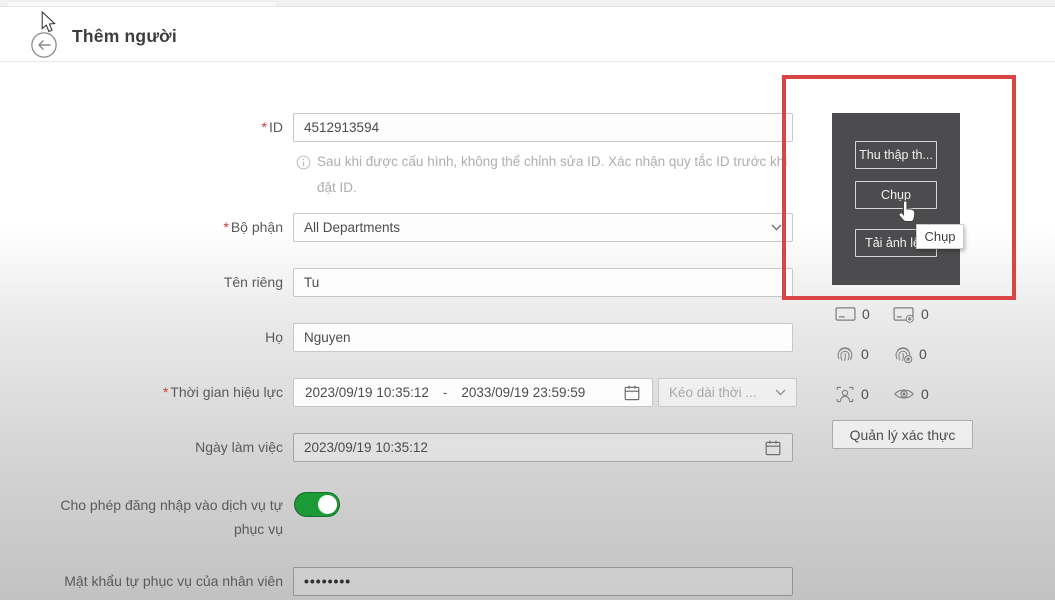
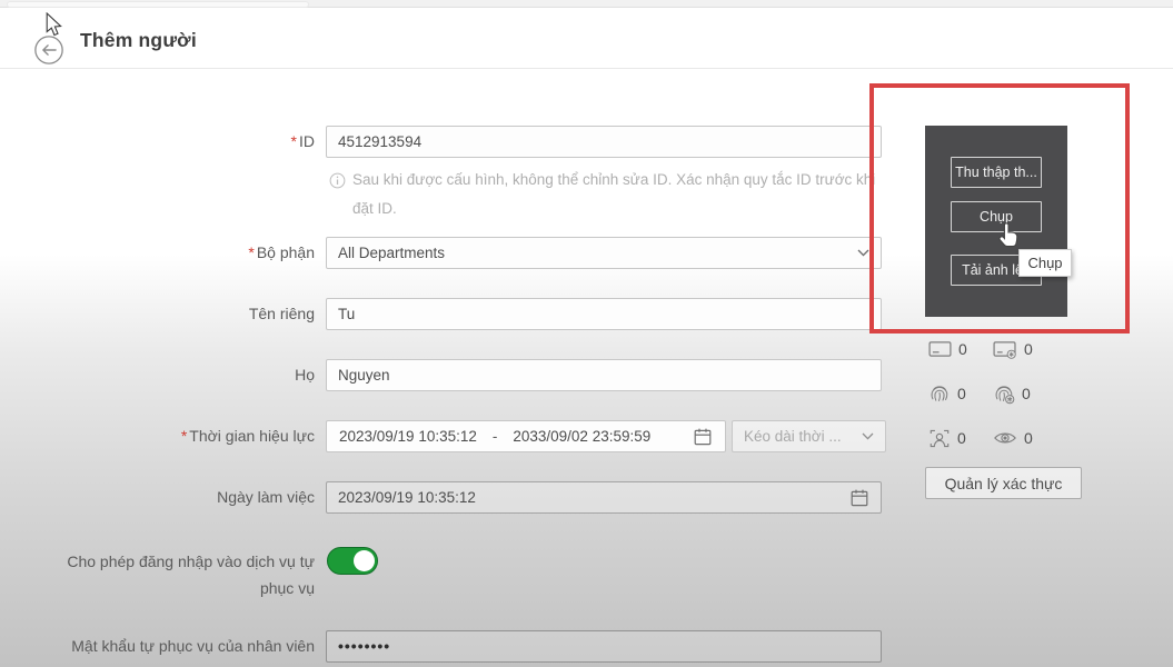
  Thêm người
  * ID
  4512913594
  Sau khi được cấu hình, không thể chỉnh sửa ID. Xác nhận quy tắc ID trước khi
  đặt ID.
  * Bộ phận
  All Departments
  Tên riêng
  Tu
  Họ
  Nguyen
  * Thời gian hiệu lực
  2023/09/19 10:35:12
  -
- 2033/09/19 23:59:59
+ 2033/09/02 23:59:59
  Kéo dài thời ...
  Ngày làm việc
  2023/09/19 10:35:12
  Cho phép đăng nhập vào dịch vụ tự
  phục vụ
  Mật khẩu tự phục vụ của nhân viên
  ••••••••
  Thu thập th...
  Chụp
  Tải ảnh l
  Chụp
  0
  0
  0
  0
  0
  0
  Quản lý xác thực
